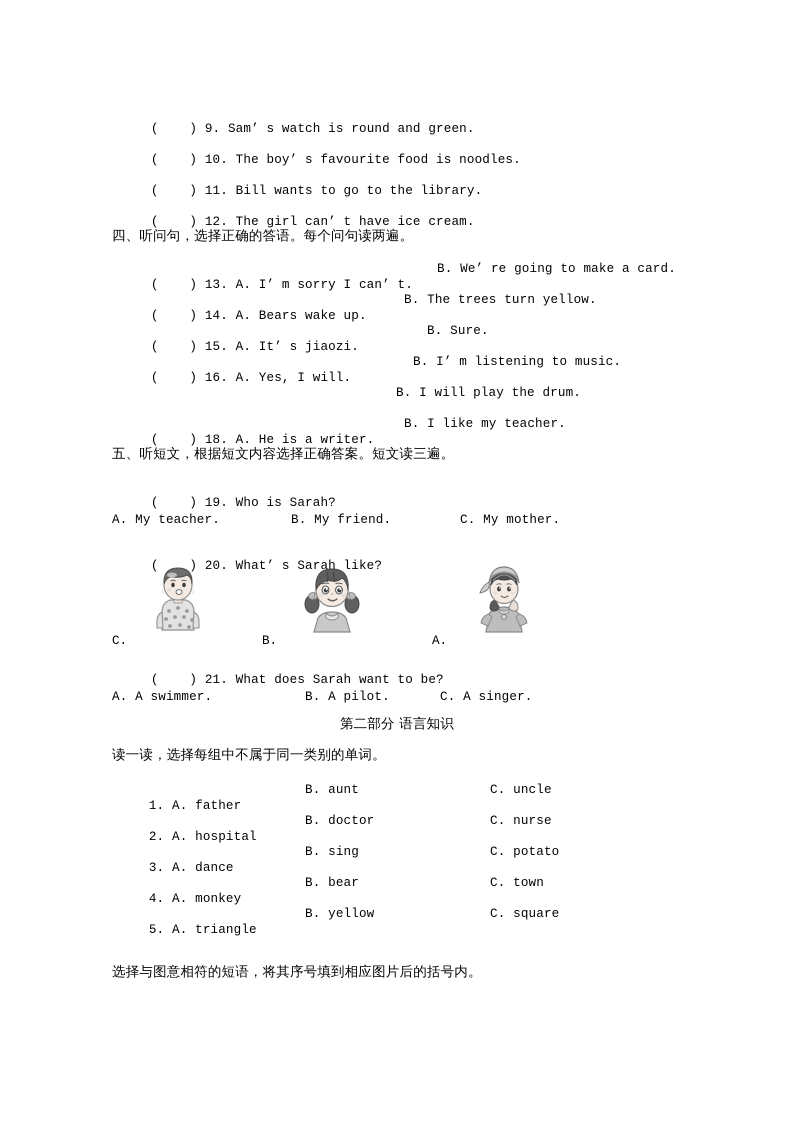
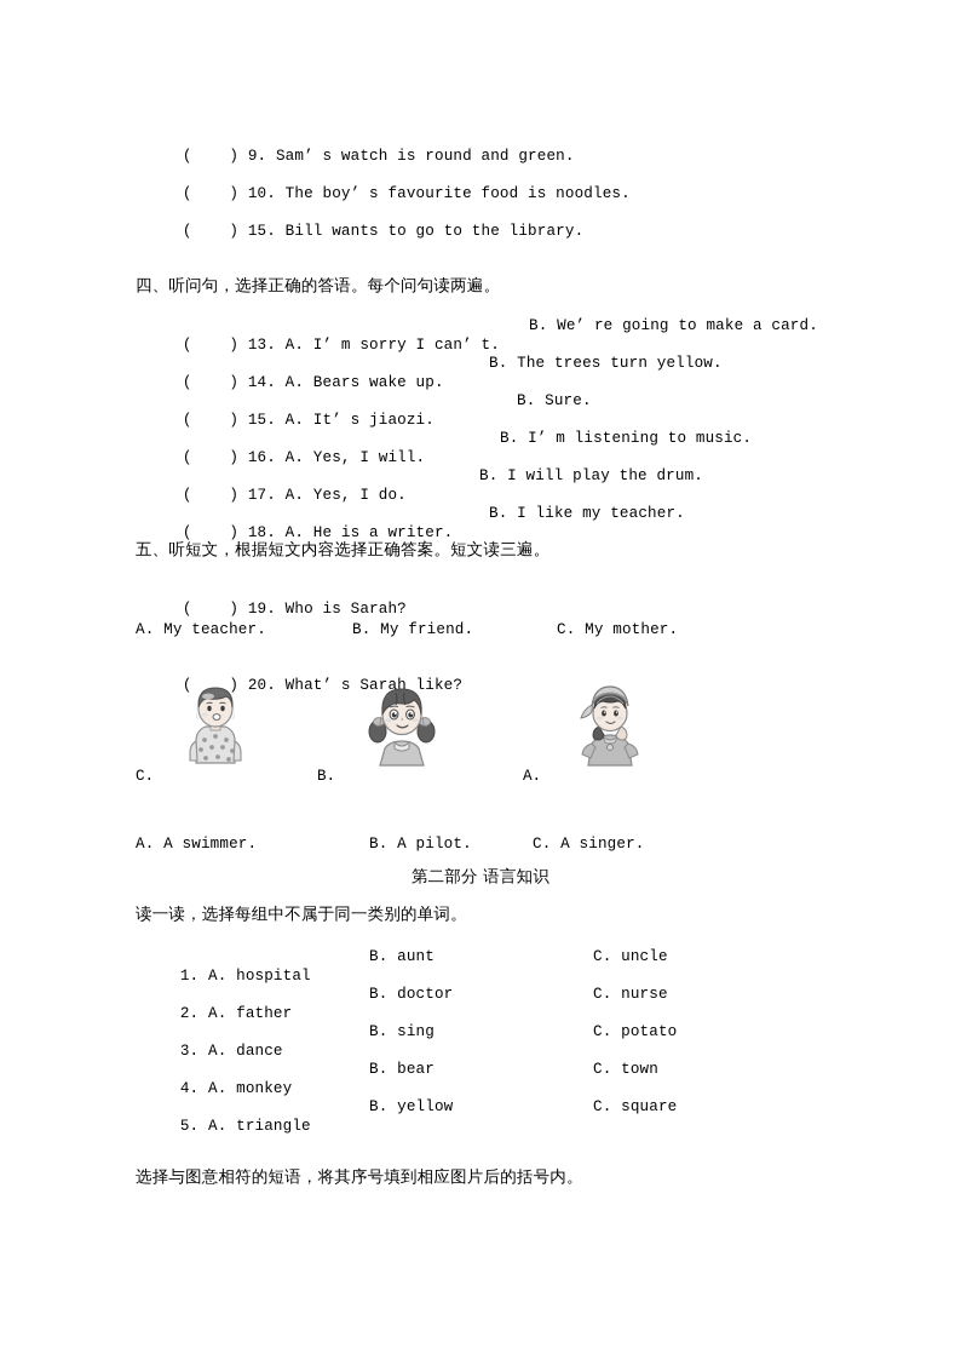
  ( ) 9. Sam’ s watch is round and green.
  ( ) 10. The boy’ s favourite food is noodles.
- ( ) 11. Bill wants to go to the library.
+ ( ) 15. Bill wants to go to the library.
- ( ) 12. The girl can’ t have ice cream.
  四、听问句，选择正确的答语。每个问句读两遍。
  ( ) 13. A. I’ m sorry I can’ t.
  B. We’ re going to make a card.
  ( ) 14. A. Bears wake up.
  B. The trees turn yellow.
  ( ) 15. A. It’ s jiaozi.
  B. Sure.
  ( ) 16. A. Yes, I will.
  B. I’ m listening to music.
+ ( ) 17. A. Yes, I do.
  B. I will play the drum.
  ( ) 18. A. He is a writer.
  B. I like my teacher.
  五、听短文，根据短文内容选择正确答案。短文读三遍。
  ( ) 19. Who is Sarah?
  A. My teacher.
  B. My friend.
  C. My mother.
  ( ) 20. What’ s Sarah like?
  C.
  B.
  A.
- ( ) 21. What does Sarah want to be?
  A. A swimmer.
  B. A pilot.
  C. A singer.
  第二部分 语言知识
  读一读，选择每组中不属于同一类别的单词。
- 1. A. father
+ 1. A. hospital
  B. aunt
  C. uncle
- 2. A. hospital
+ 2. A. father
  B. doctor
  C. nurse
  3. A. dance
  B. sing
  C. potato
  4. A. monkey
  B. bear
  C. town
  5. A. triangle
  B. yellow
  C. square
  选择与图意相符的短语，将其序号填到相应图片后的括号内。
